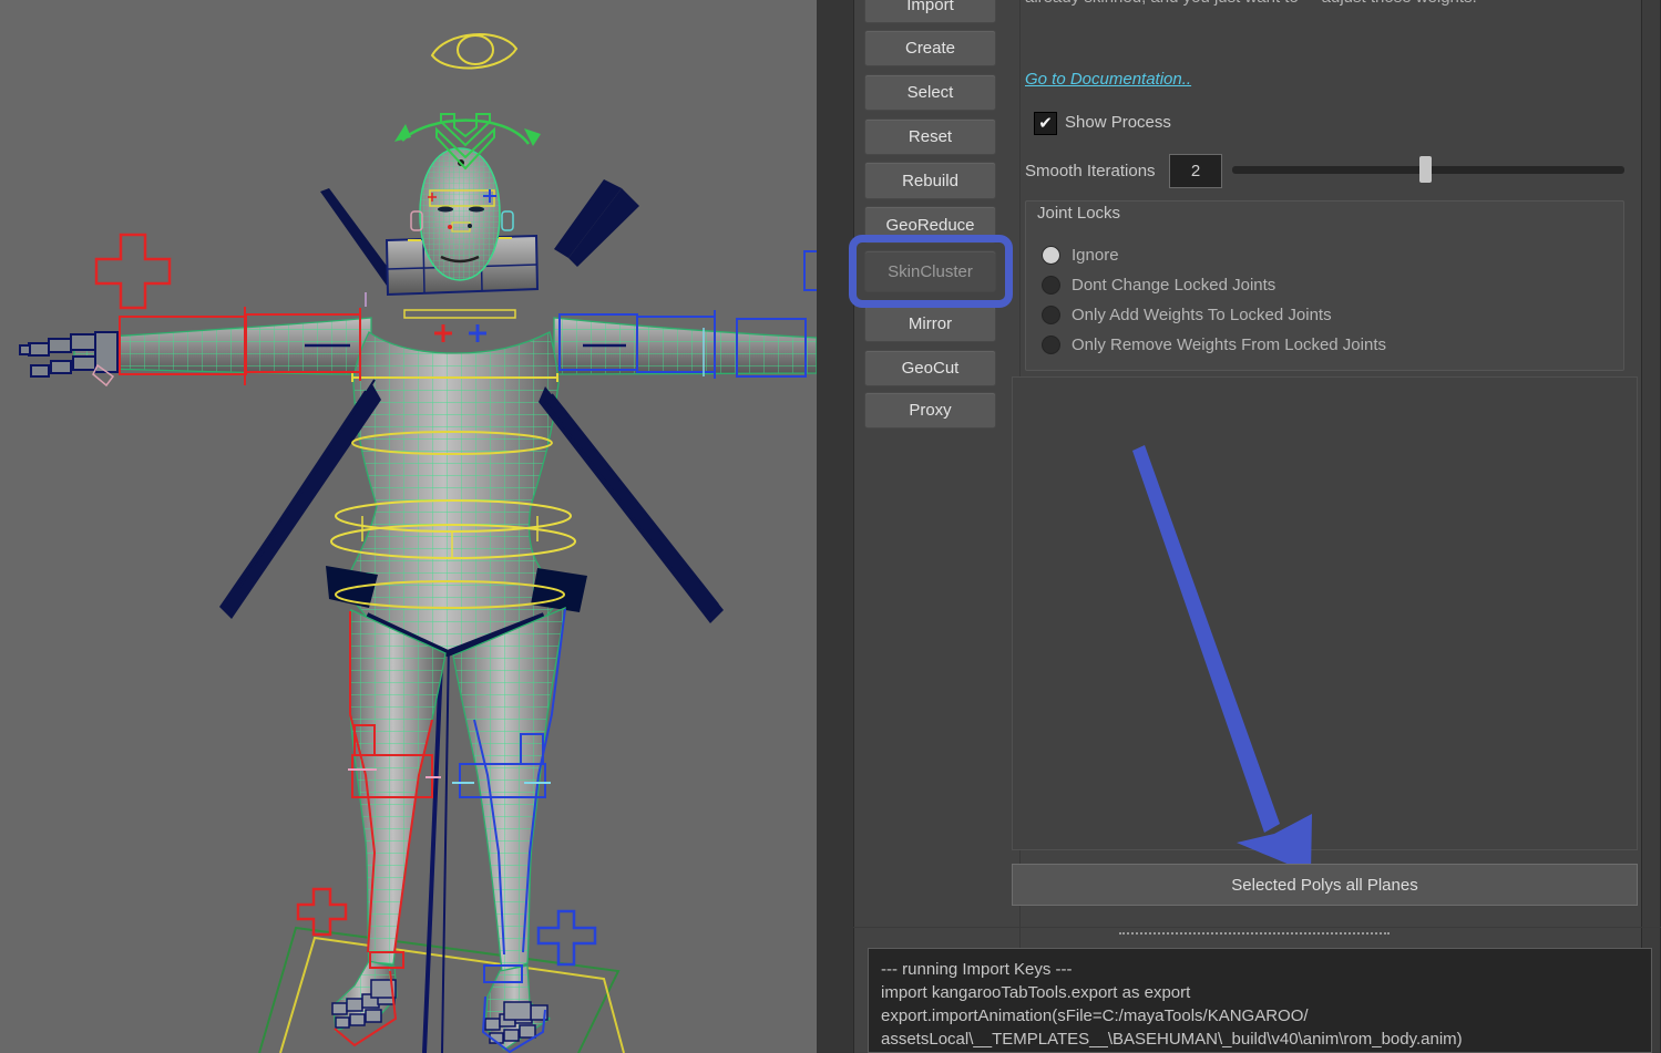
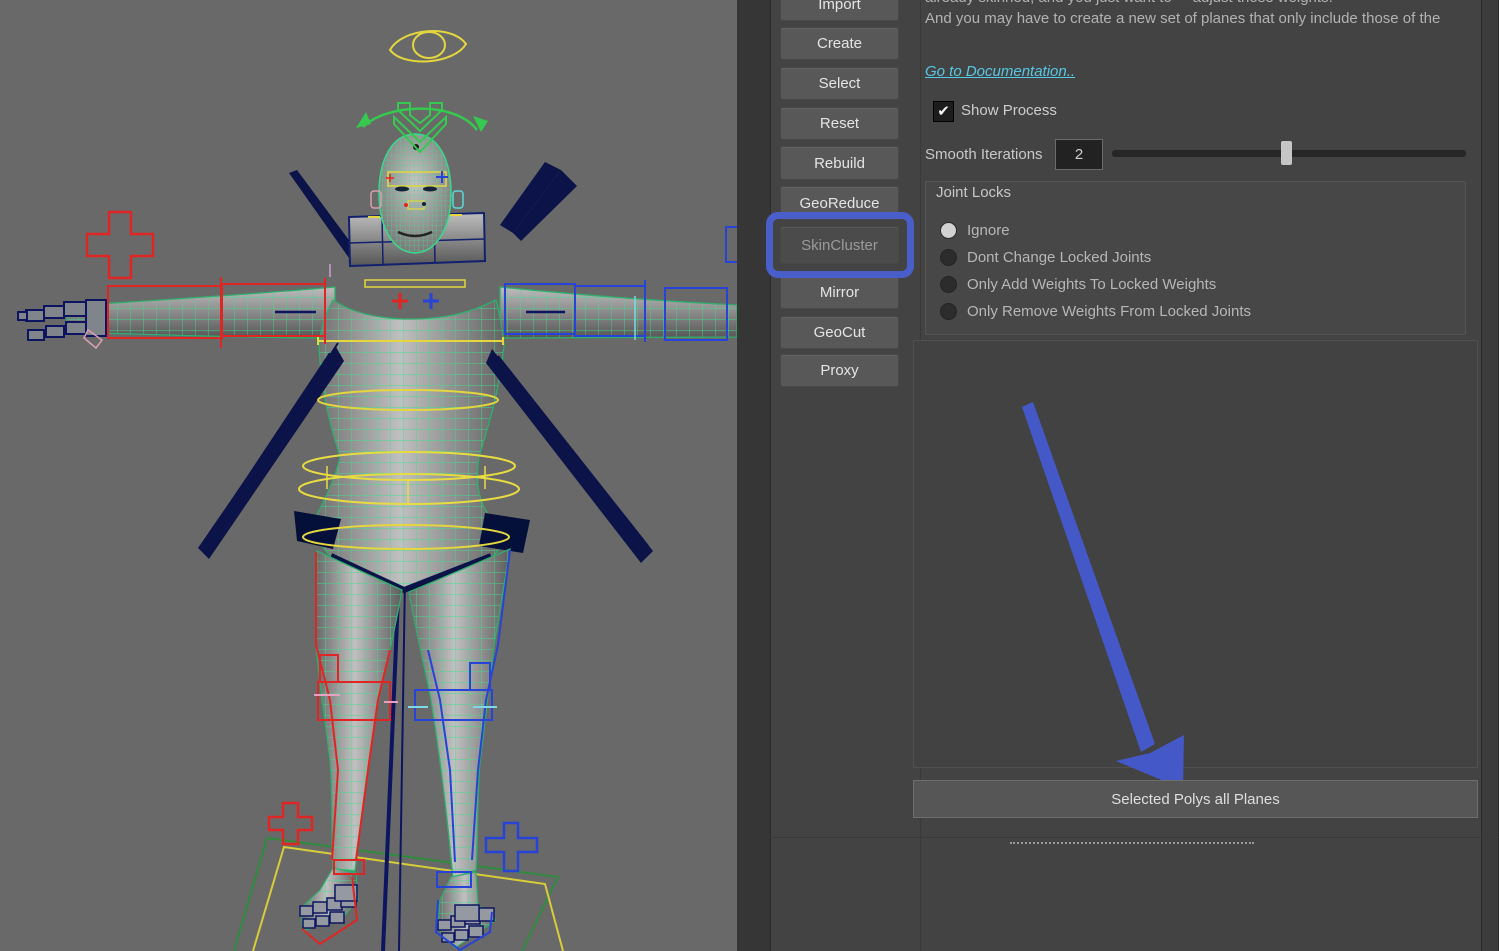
  Import
  Create
  Select
  Reset
  Rebuild
  GeoReduce
  SkinCluster
  Mirror
  GeoCut
  Proxy
+ And you may have to create a new set of planes that only include those of the
  Go to Documentation..
  ✔
  Show Process
  Smooth Iterations
  2
  Joint Locks
  Ignore
  Dont Change Locked Joints
- Only Add Weights To Locked Joints
+ Only Add Weights To Locked Weights
  Only Remove Weights From Locked Joints
  Selected Polys all Planes
- --- running Import Keys ---
- import kangarooTabTools.export as export
- export.importAnimation(sFile=C:/mayaTools/KANGAROO/
- assetsLocal\__TEMPLATES__\BASEHUMAN\_build\v40\anim\rom_body.anim)
